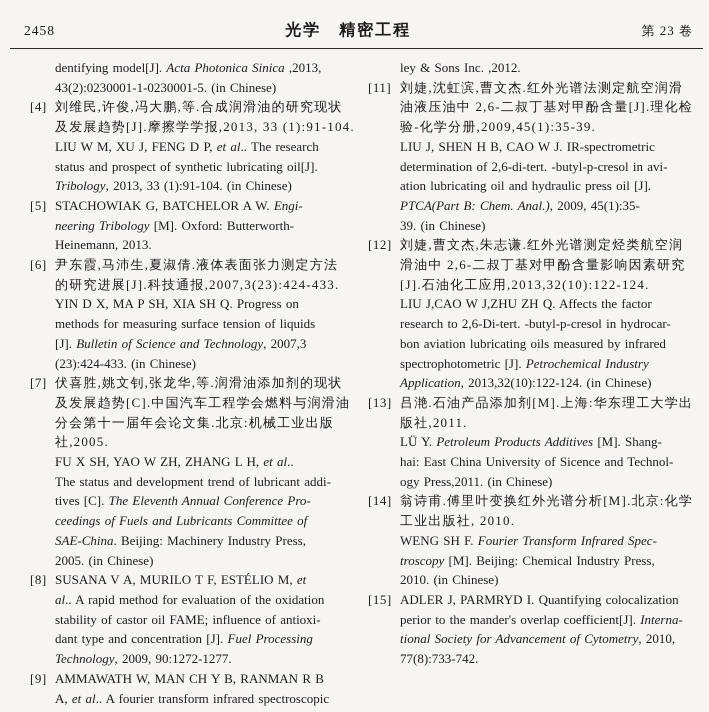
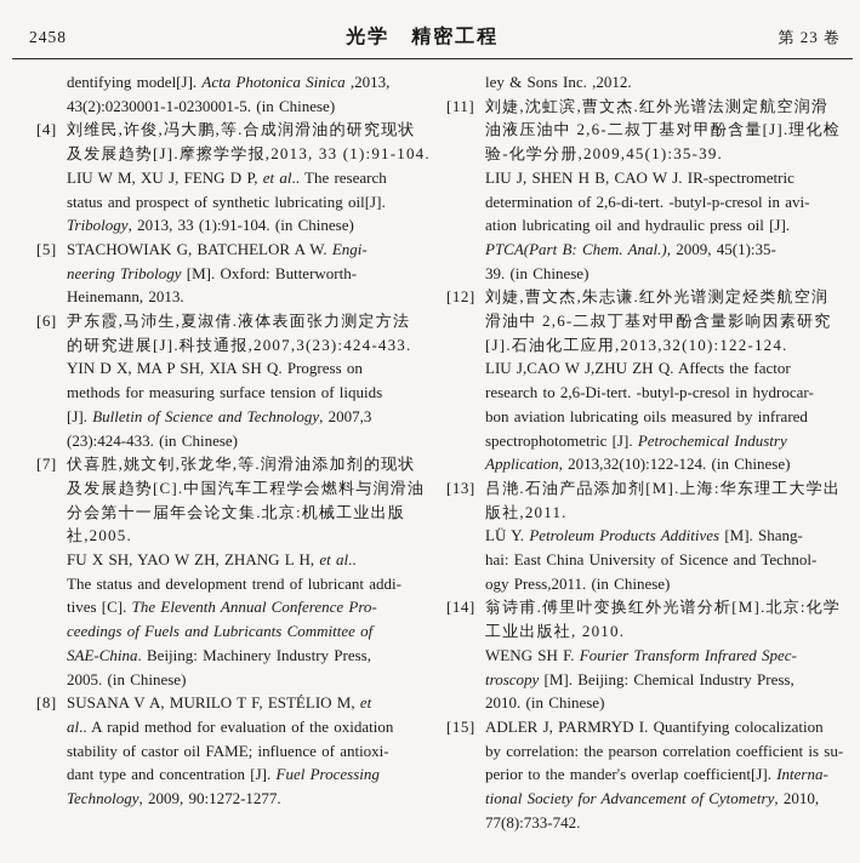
  2458
  光学 精密工程
  第 23 卷
  dentifying model[J]. Acta Photonica Sinica ,2013,
  43(2):0230001-1-0230001-5. (in Chinese)
  [4]
  刘维民,许俊,冯大鹏,等.合成润滑油的研究现状
  及发展趋势[J].摩擦学学报,2013, 33 (1):91-104.
  LIU W M, XU J, FENG D P, et al.. The research
  status and prospect of synthetic lubricating oil[J].
  Tribology, 2013, 33 (1):91-104. (in Chinese)
  [5]
  STACHOWIAK G, BATCHELOR A W. Engi-
  neering Tribology [M]. Oxford: Butterworth-
  Heinemann, 2013.
  [6]
  尹东霞,马沛生,夏淑倩.液体表面张力测定方法
  的研究进展[J].科技通报,2007,3(23):424-433.
  YIN D X, MA P SH, XIA SH Q. Progress on
  methods for measuring surface tension of liquids
  [J]. Bulletin of Science and Technology, 2007,3
  (23):424-433. (in Chinese)
  [7]
  伏喜胜,姚文钊,张龙华,等.润滑油添加剂的现状
  及发展趋势[C].中国汽车工程学会燃料与润滑油
  分会第十一届年会论文集.北京:机械工业出版
  社,2005.
  FU X SH, YAO W ZH, ZHANG L H, et al..
  The status and development trend of lubricant addi-
  tives [C]. The Eleventh Annual Conference Pro-
  ceedings of Fuels and Lubricants Committee of
  SAE-China. Beijing: Machinery Industry Press,
  2005. (in Chinese)
  [8]
  SUSANA V A, MURILO T F, ESTÉLIO M, et
  al.. A rapid method for evaluation of the oxidation
  stability of castor oil FAME; influence of antioxi-
  dant type and concentration [J]. Fuel Processing
  Technology, 2009, 90:1272-1277.
- [9]
- AMMAWATH W, MAN CH Y B, RANMAN R B
- A, et al.. A fourier transform infrared spectroscopic
  ley & Sons Inc. ,2012.
  [11]
  刘婕,沈虹滨,曹文杰.红外光谱法测定航空润滑
  油液压油中 2,6-二叔丁基对甲酚含量[J].理化检
  验-化学分册,2009,45(1):35-39.
  LIU J, SHEN H B, CAO W J. IR-spectrometric
  determination of 2,6-di-tert. -butyl-p-cresol in avi-
  ation lubricating oil and hydraulic press oil [J].
  PTCA(Part B: Chem. Anal.), 2009, 45(1):35-
  39. (in Chinese)
  [12]
  刘婕,曹文杰,朱志谦.红外光谱测定烃类航空润
  滑油中 2,6-二叔丁基对甲酚含量影响因素研究
  [J].石油化工应用,2013,32(10):122-124.
  LIU J,CAO W J,ZHU ZH Q. Affects the factor
  research to 2,6-Di-tert. -butyl-p-cresol in hydrocar-
  bon aviation lubricating oils measured by infrared
  spectrophotometric [J]. Petrochemical Industry
  Application, 2013,32(10):122-124. (in Chinese)
  [13]
  吕滟.石油产品添加剂[M].上海:华东理工大学出
  版社,2011.
  LÜ Y. Petroleum Products Additives [M]. Shang-
  hai: East China University of Sicence and Technol-
  ogy Press,2011. (in Chinese)
  [14]
  翁诗甫.傅里叶变换红外光谱分析[M].北京:化学
  工业出版社, 2010.
  WENG SH F. Fourier Transform Infrared Spec-
  troscopy [M]. Beijing: Chemical Industry Press,
  2010. (in Chinese)
  [15]
  ADLER J, PARMRYD I. Quantifying colocalization
+ by correlation: the pearson correlation coefficient is su-
  perior to the mander's overlap coefficient[J]. Interna-
  tional Society for Advancement of Cytometry, 2010,
  77(8):733-742.
